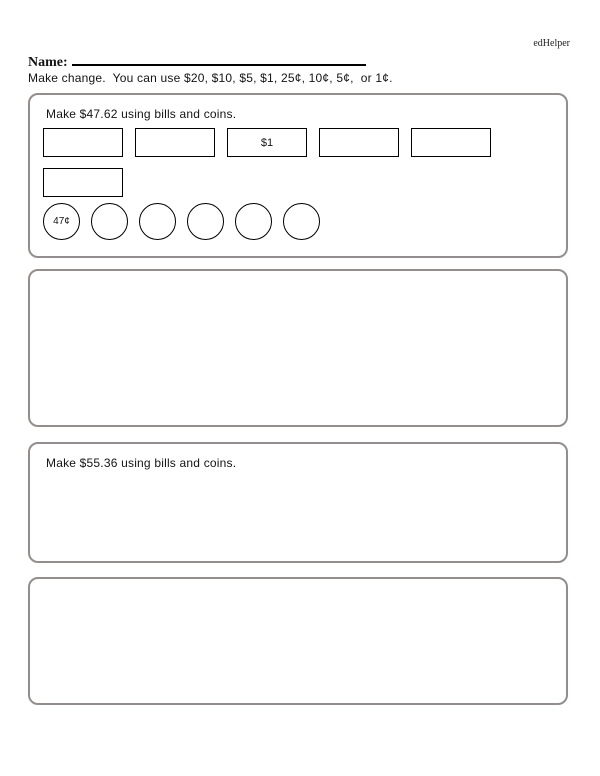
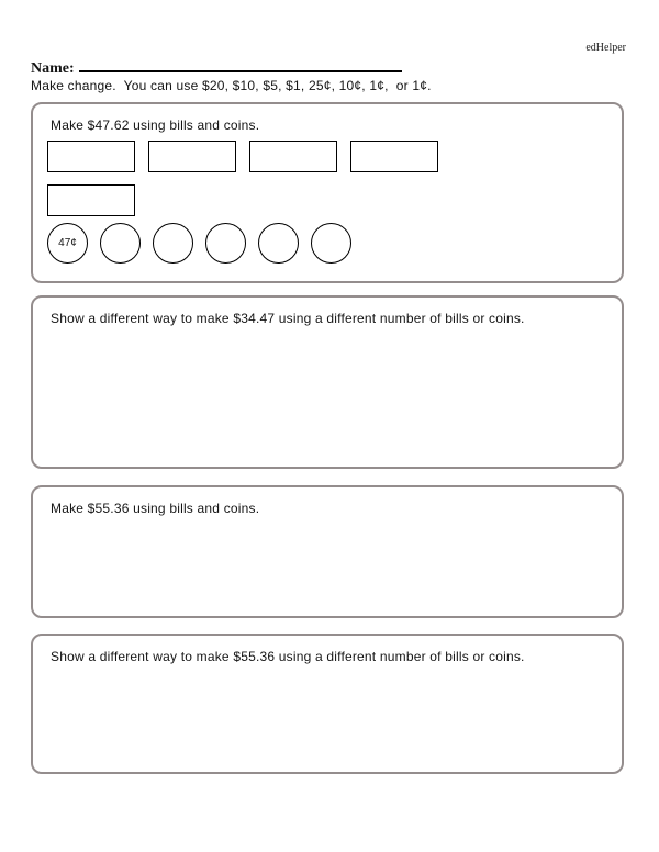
  edHelper
  Name:
- Make change. You can use $20, $10, $5, $1, 25¢, 10¢, 5¢, or 1¢.
+ Make change. You can use $20, $10, $5, $1, 25¢, 10¢, 1¢, or 1¢.
  Make $47.62 using bills and coins.
- $1
  47¢
+ Show a different way to make $34.47 using a different number of bills or coins.
  Make $55.36 using bills and coins.
+ Show a different way to make $55.36 using a different number of bills or coins.
